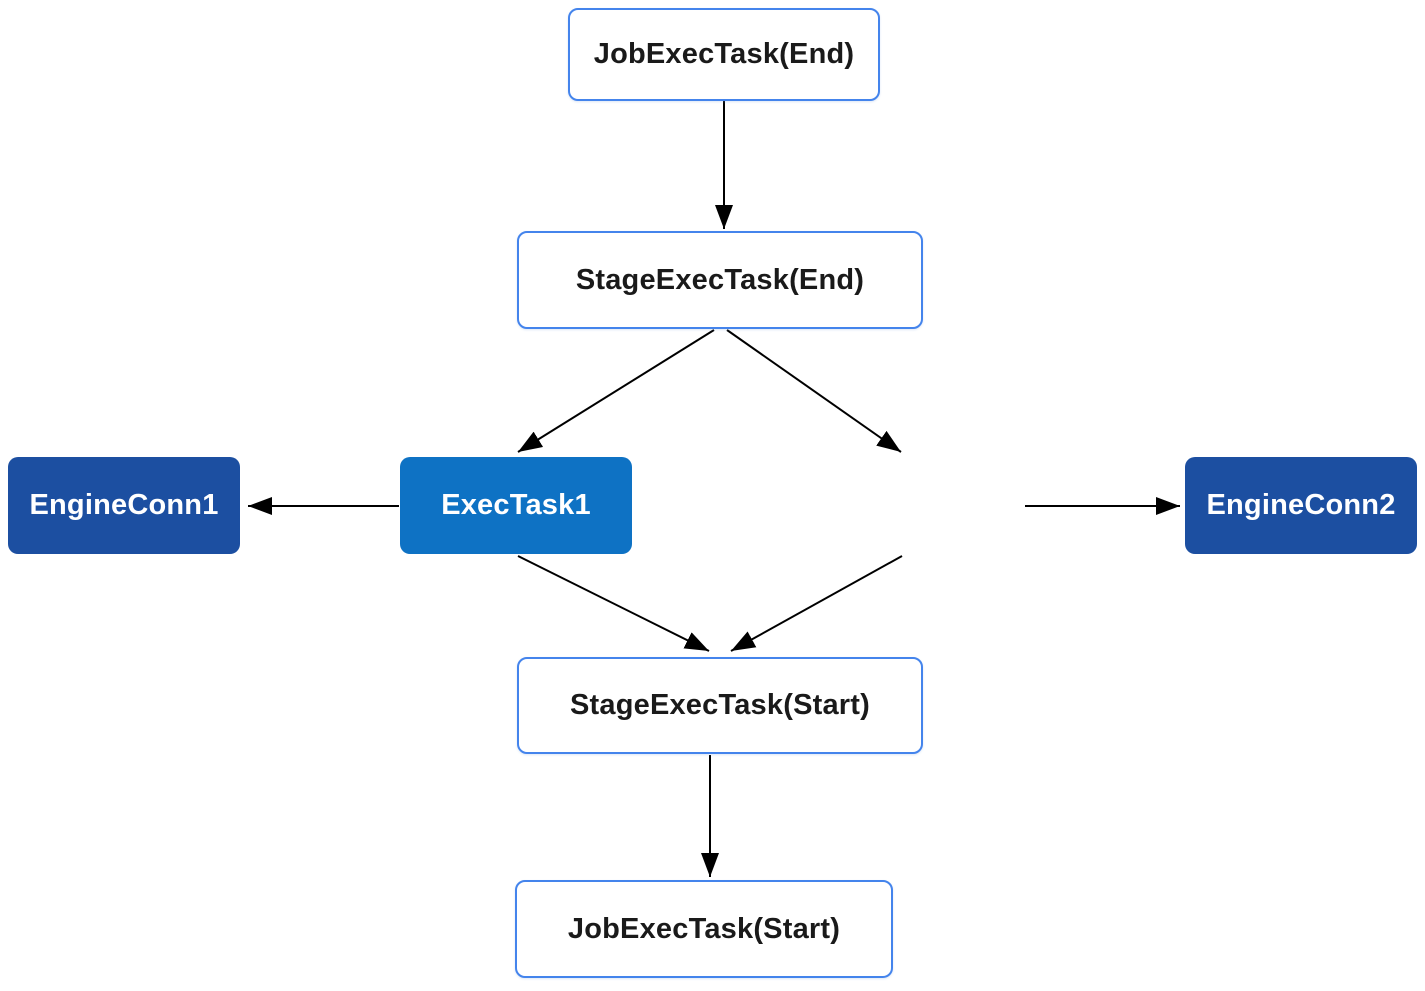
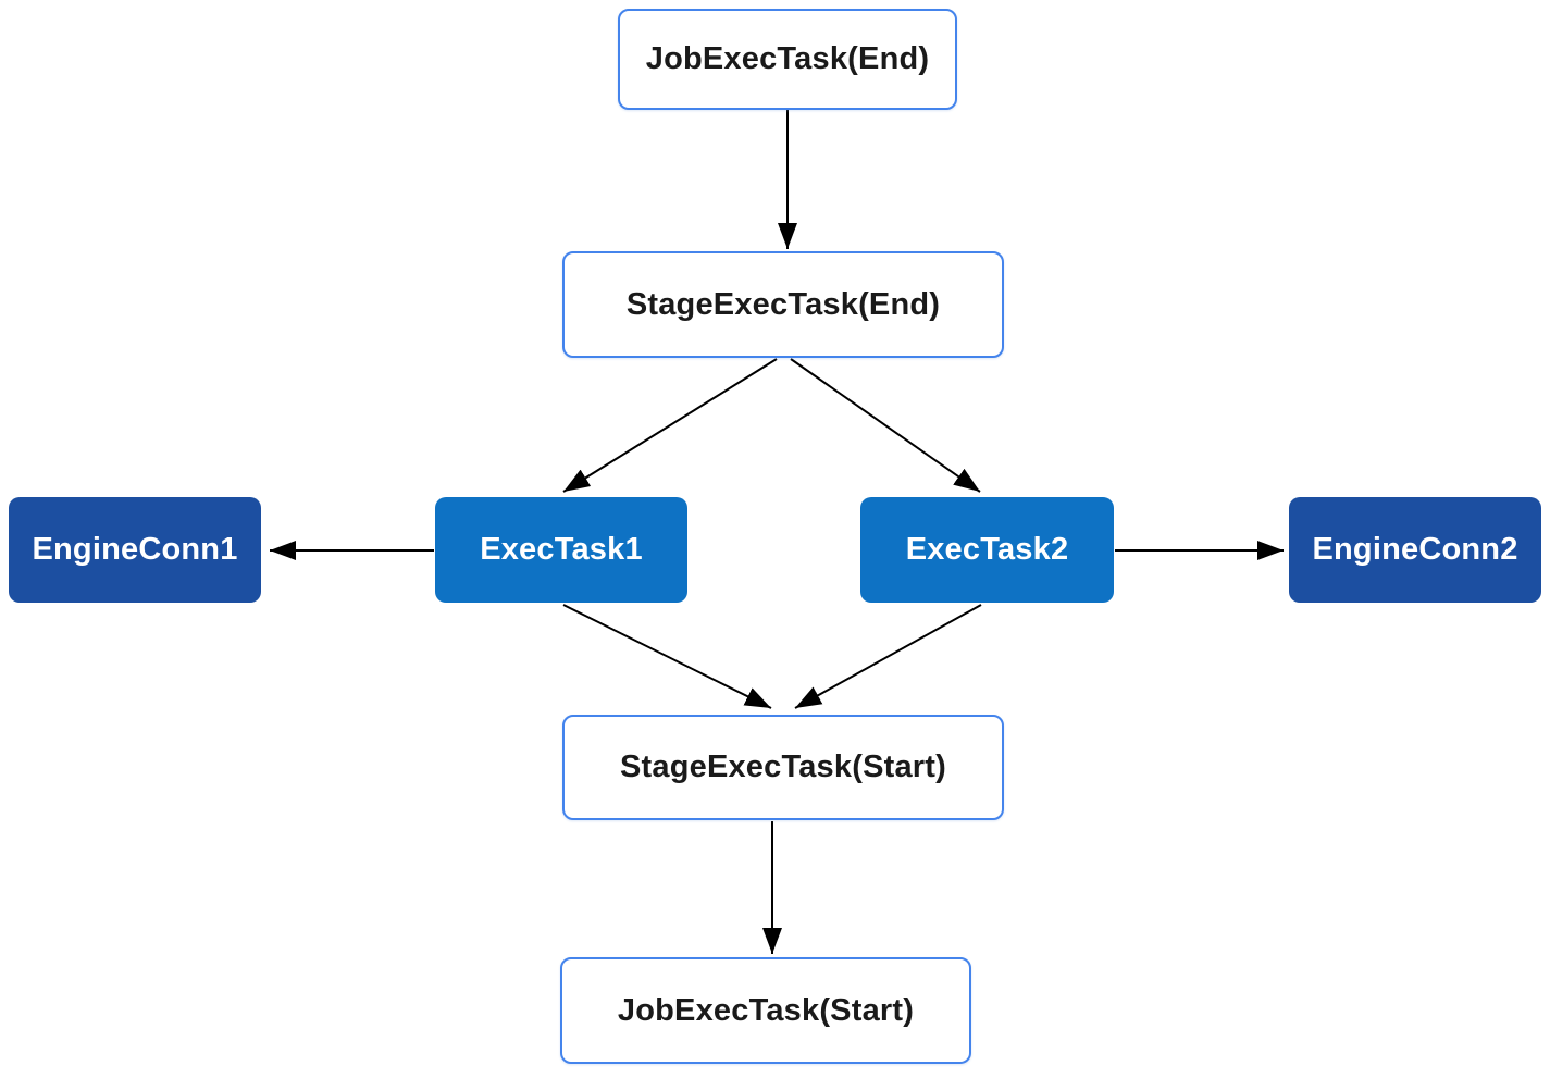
  JobExecTask(End)
  StageExecTask(End)
  EngineConn1
  ExecTask1
+ ExecTask2
  EngineConn2
  StageExecTask(Start)
  JobExecTask(Start)
